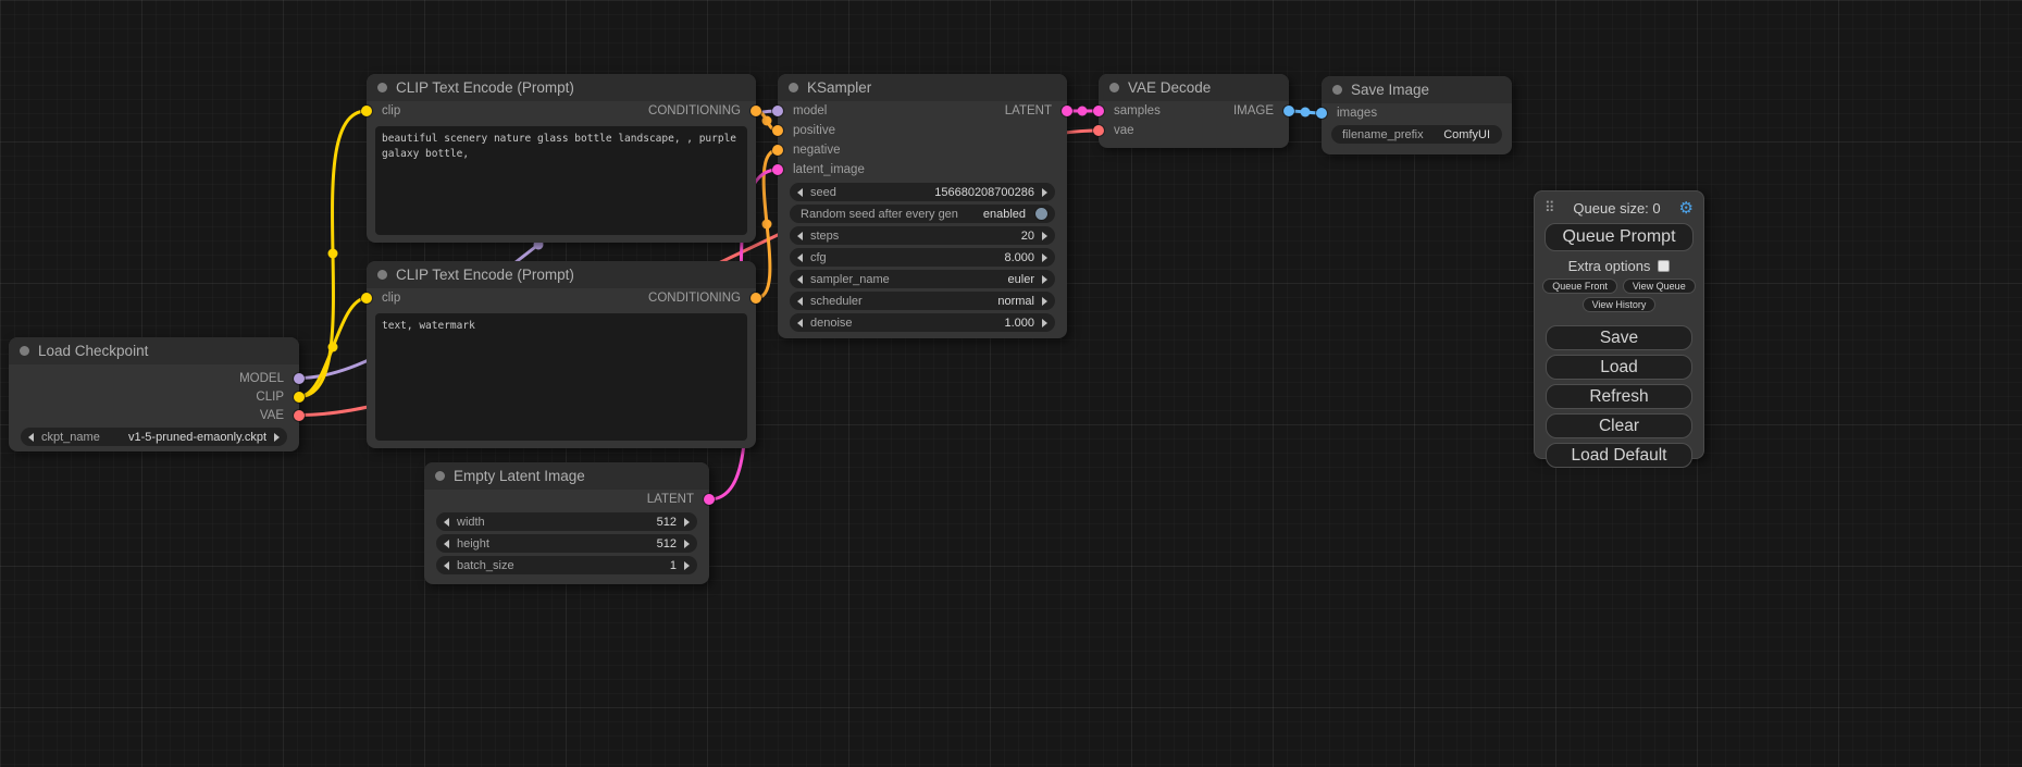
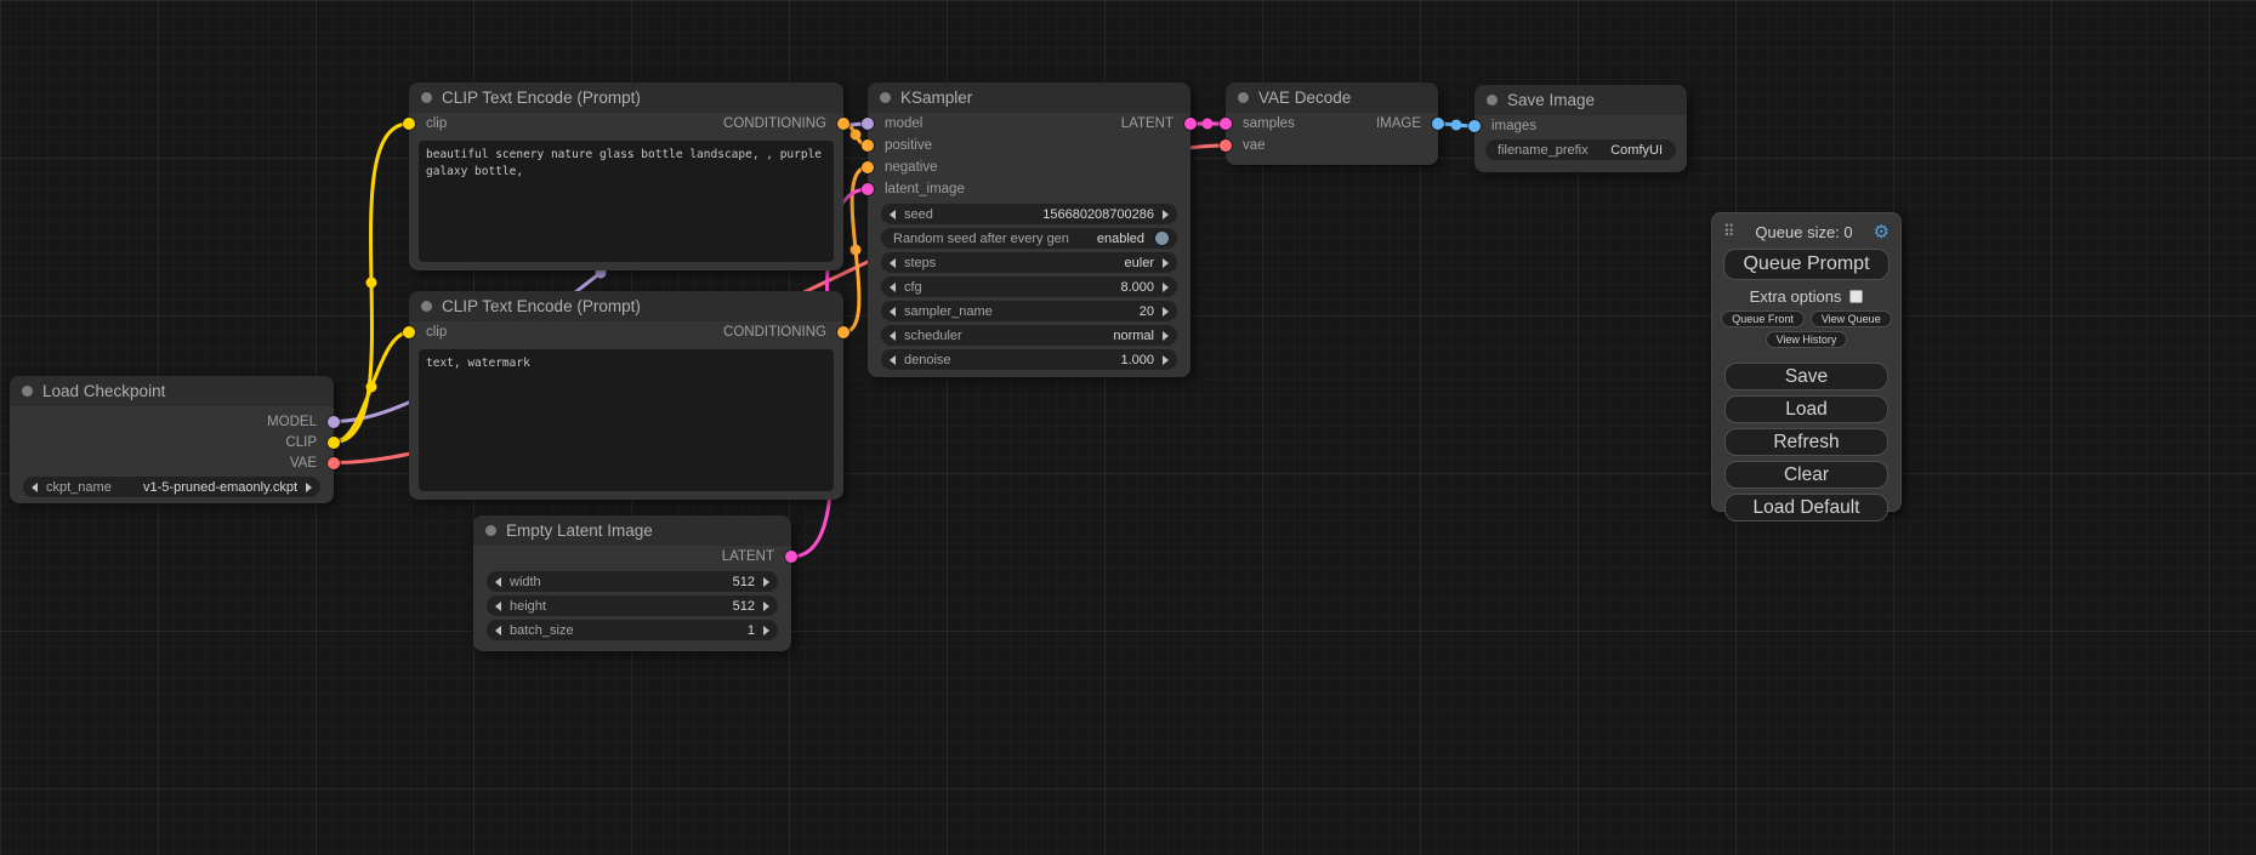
  Load Checkpoint
  MODEL
  CLIP
  VAE
  ckpt_name
  v1-5-pruned-emaonly.ckpt
  CLIP Text Encode (Prompt)
  clip
  CONDITIONING
  beautiful scenery nature glass bottle landscape, , purple galaxy bottle,
  CLIP Text Encode (Prompt)
  clip
  CONDITIONING
  text, watermark
  Empty Latent Image
  LATENT
  width
  512
  height
  512
  batch_size
  1
  KSampler
  model
  LATENT
  positive
  negative
  latent_image
  seed
  156680208700286
  Random seed after every gen
  enabled
  steps
- 20
+ euler
  cfg
  8.000
  sampler_name
- euler
+ 20
  scheduler
  normal
  denoise
  1.000
  VAE Decode
  samples
  IMAGE
  vae
  Save Image
  images
  filename_prefix
  ComfyUI
  Queue size: 0
  Queue Prompt
  Extra options
  Queue Front
  View Queue
  View History
  Save
  Load
  Refresh
  Clear
  Load Default
